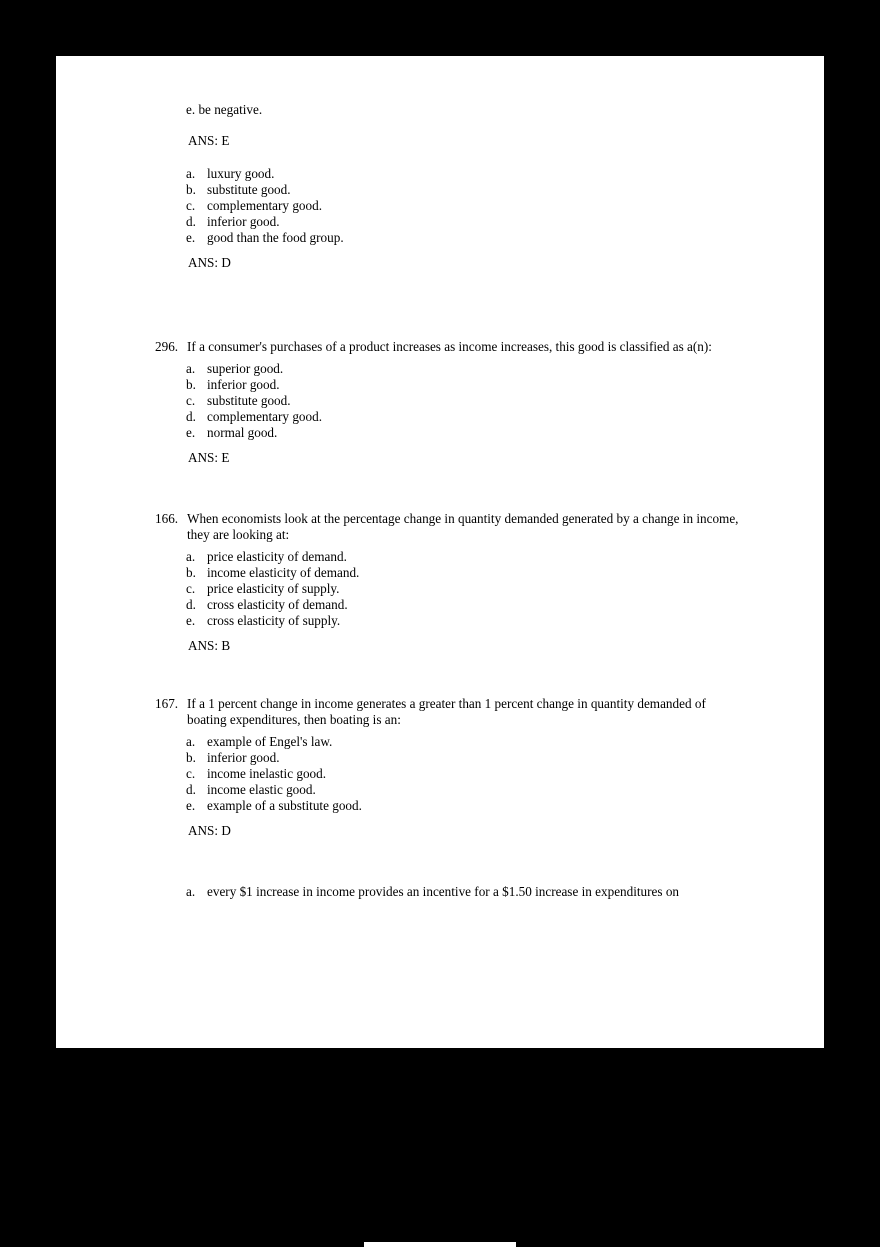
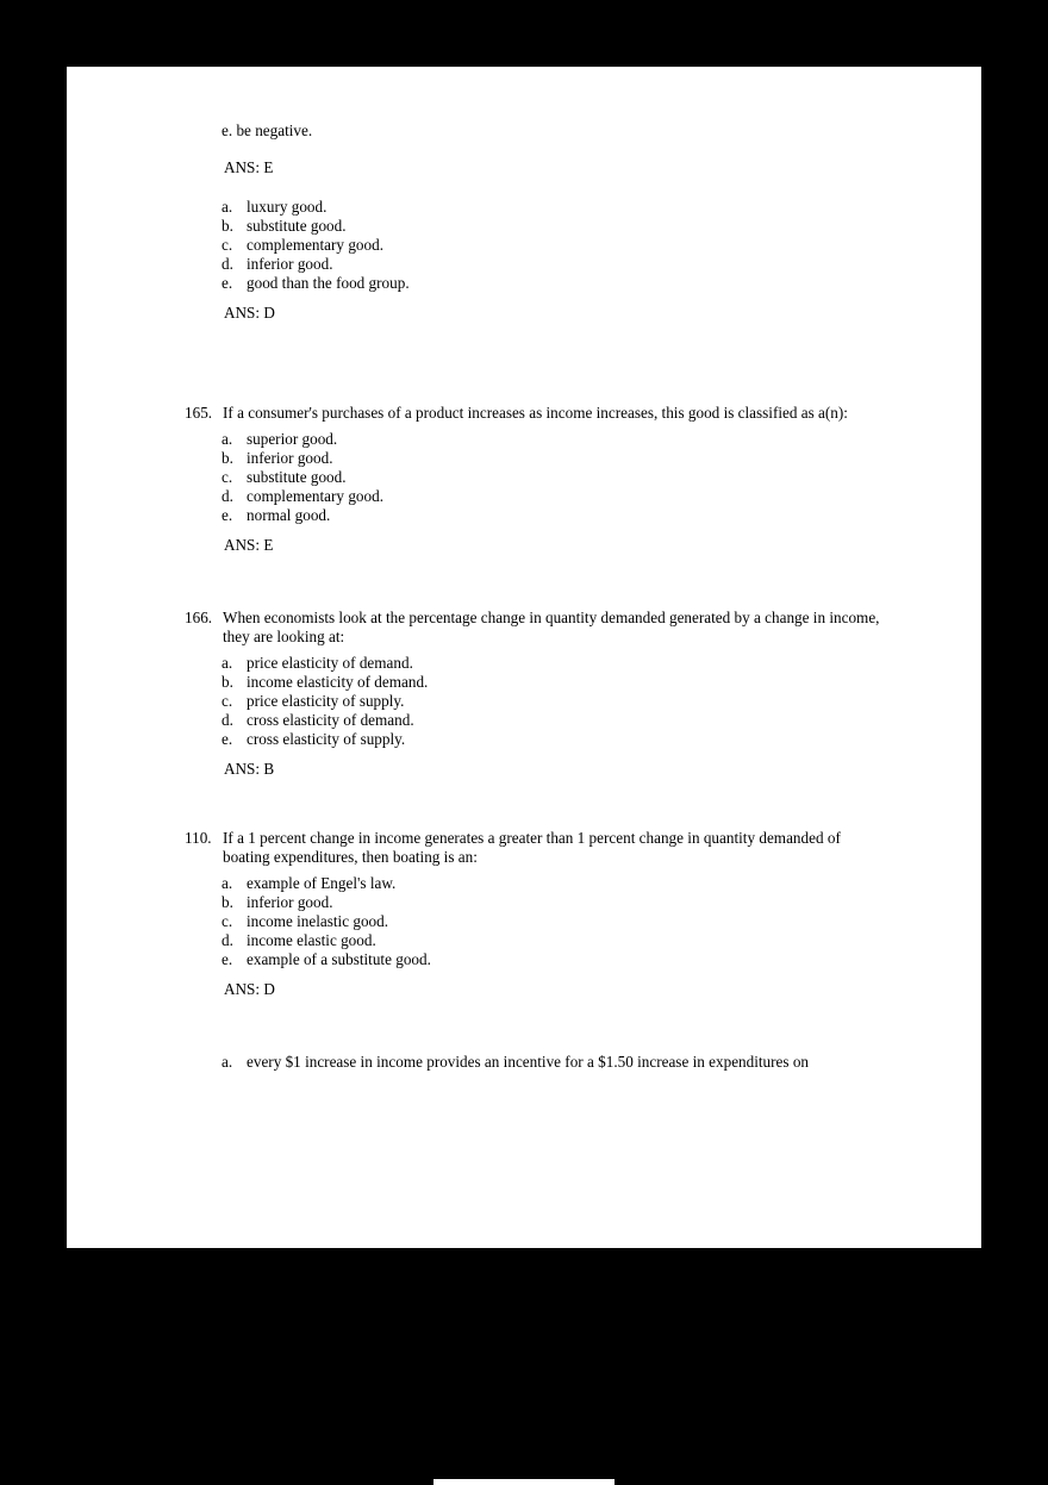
  e. be negative.
  ANS: E
  a.
  luxury good.
  b.
  substitute good.
  c.
  complementary good.
  d.
  inferior good.
  e.
  good than the food group.
  ANS: D
- 296.
+ 165.
  If a consumer's purchases of a product increases as income increases, this good is classified as a(n):
  a.
  superior good.
  b.
  inferior good.
  c.
  substitute good.
  d.
  complementary good.
  e.
  normal good.
  ANS: E
  166.
  When economists look at the percentage change in quantity demanded generated by a change in income, they are looking at:
  a.
  price elasticity of demand.
  b.
  income elasticity of demand.
  c.
  price elasticity of supply.
  d.
  cross elasticity of demand.
  e.
  cross elasticity of supply.
  ANS: B
- 167.
+ 110.
  If a 1 percent change in income generates a greater than 1 percent change in quantity demanded of boating expenditures, then boating is an:
  a.
  example of Engel's law.
  b.
  inferior good.
  c.
  income inelastic good.
  d.
  income elastic good.
  e.
  example of a substitute good.
  ANS: D
  a.
  every $1 increase in income provides an incentive for a $1.50 increase in expenditures on
